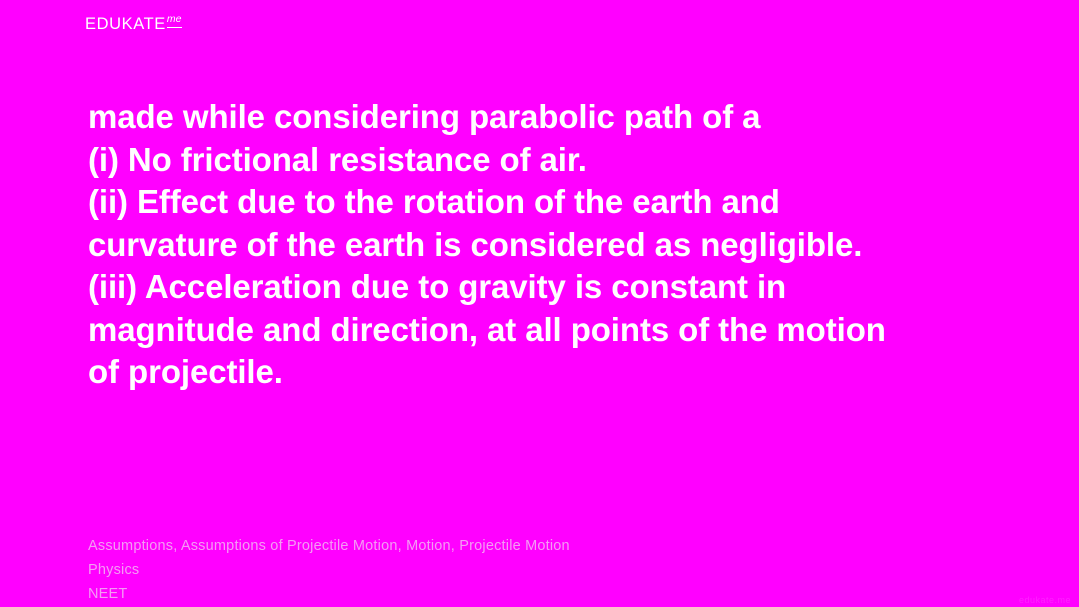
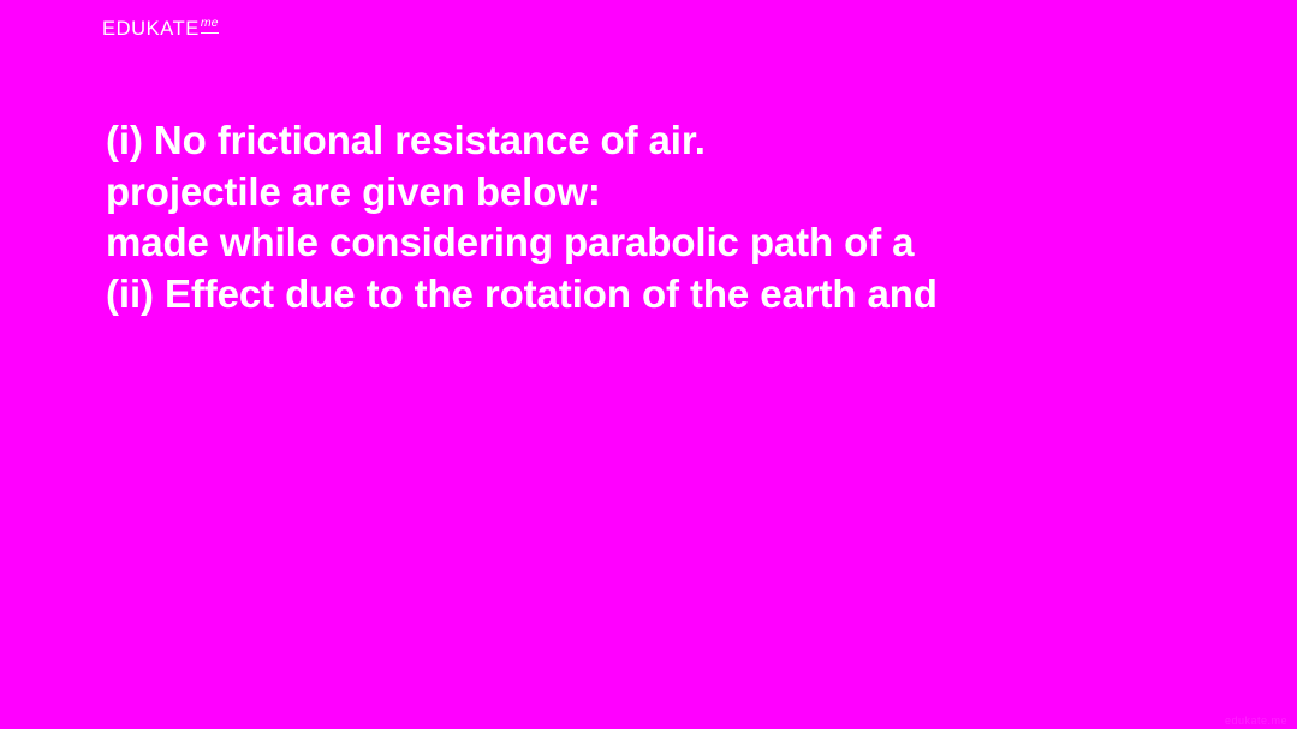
  EDUKATE
  me
- made while considering parabolic path of a
+ (i) No frictional resistance of air.
+ projectile are given below:
- (i) No frictional resistance of air.
+ made while considering parabolic path of a
  (ii) Effect due to the rotation of the earth and
- curvature of the earth is considered as negligible.
- (iii) Acceleration due to gravity is constant in
- magnitude and direction, at all points of the motion
- of projectile.
- Assumptions, Assumptions of Projectile Motion, Motion, Projectile Motion
- Physics
- NEET
  edukate.me
